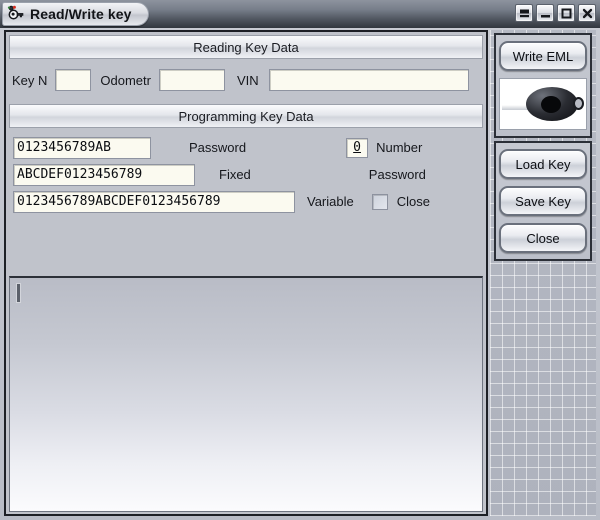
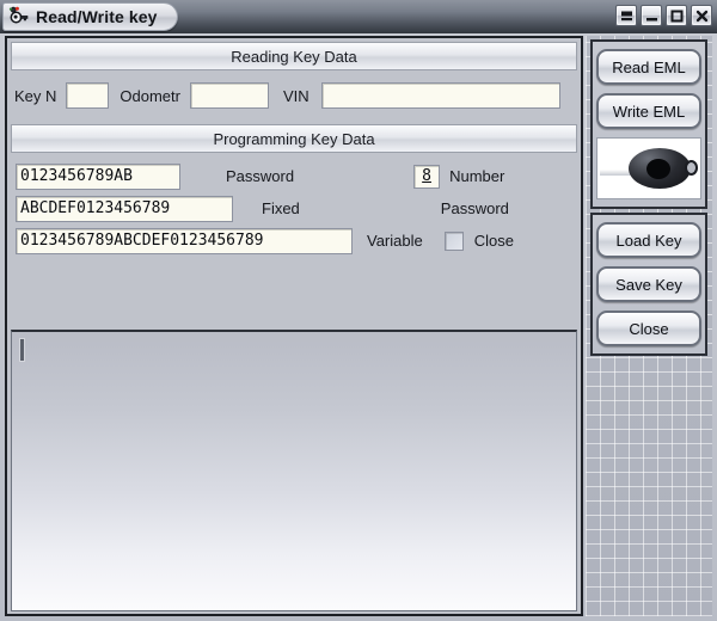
  Read/Write key
  Reading Key Data
  Key N
  Odometr
  VIN
  Programming Key Data
  0123456789AB
  Password
- 0
+ 8
  Number
  ABCDEF0123456789
  Fixed
  Password
  0123456789ABCDEF0123456789
  Variable
  Close
+ Read EML
  Write EML
  Load Key
  Save Key
  Close
